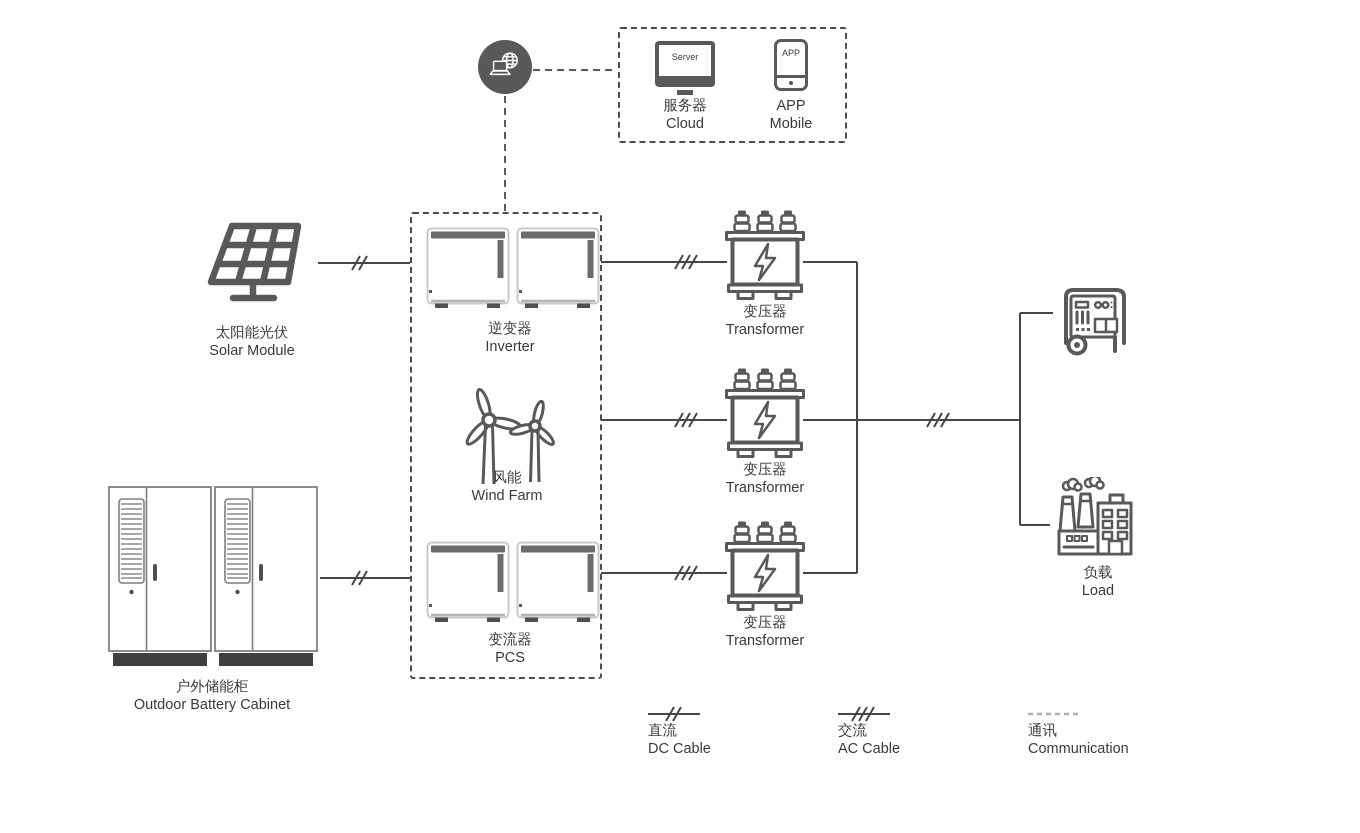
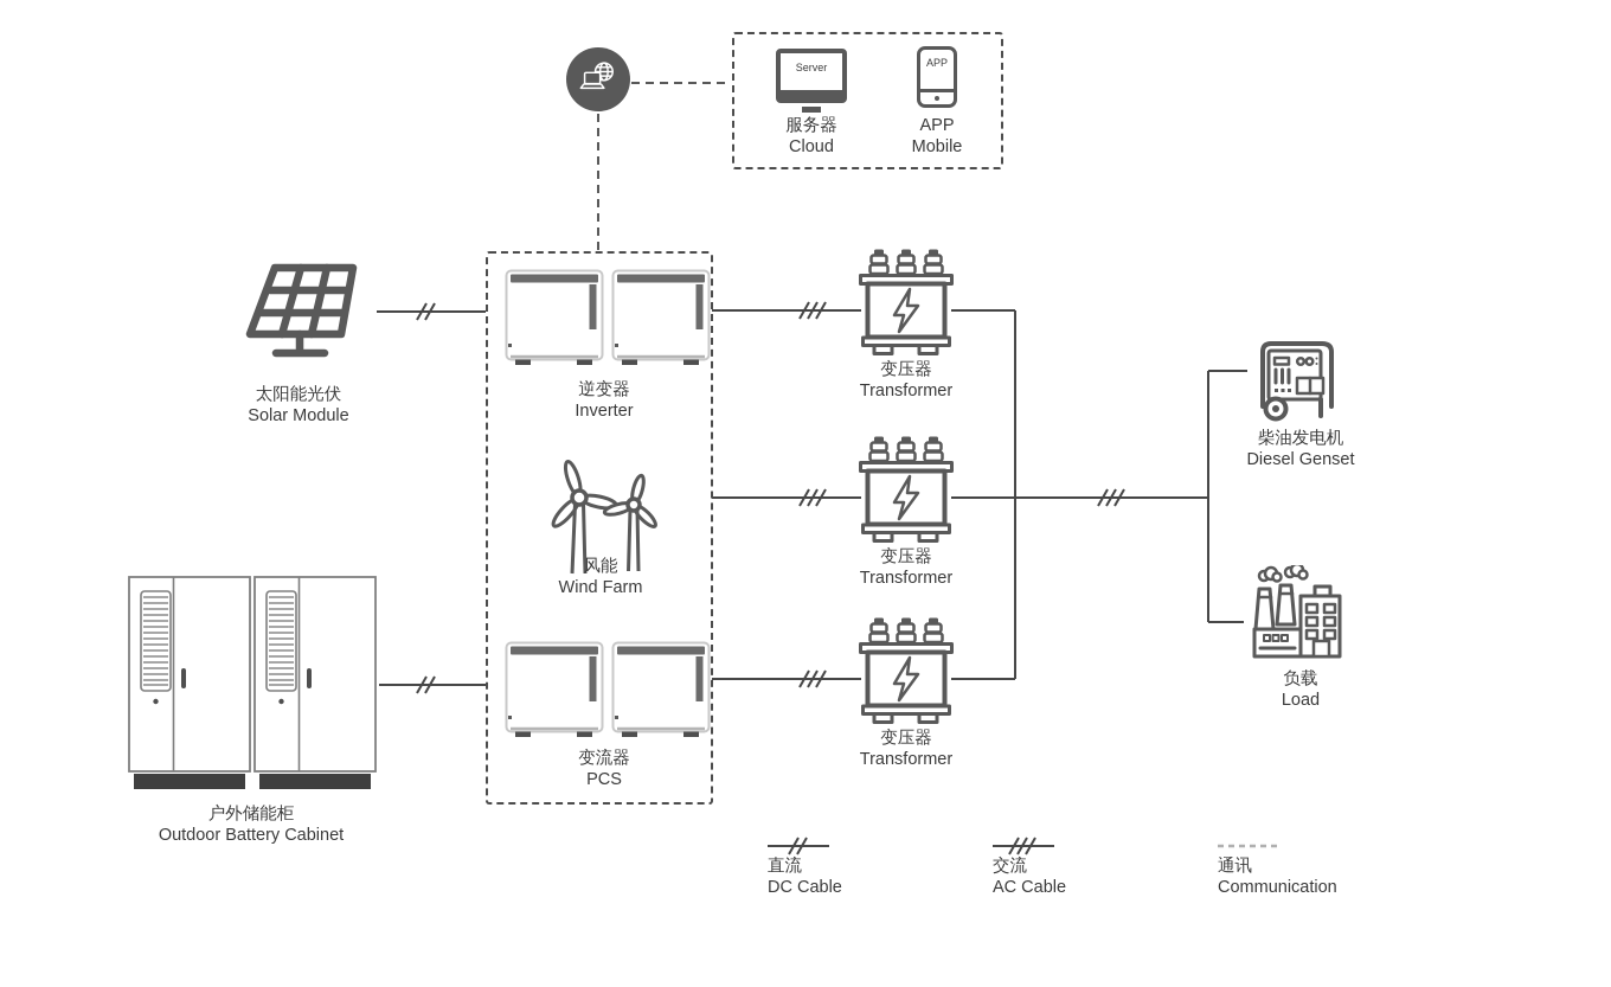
  Server
  服务器
  Cloud
  APP
  APP
  Mobile
  太阳能光伏
  Solar Module
  逆变器
  Inverter
  风能
  Wind Farm
  变流器
  PCS
  变压器
  Transformer
  变压器
  Transformer
  变压器
  Transformer
+ 柴油发电机
+ Diesel Genset
  负载
  Load
  户外储能柜
  Outdoor Battery Cabinet
  直流
  DC Cable
  交流
  AC Cable
  通讯
  Communication
